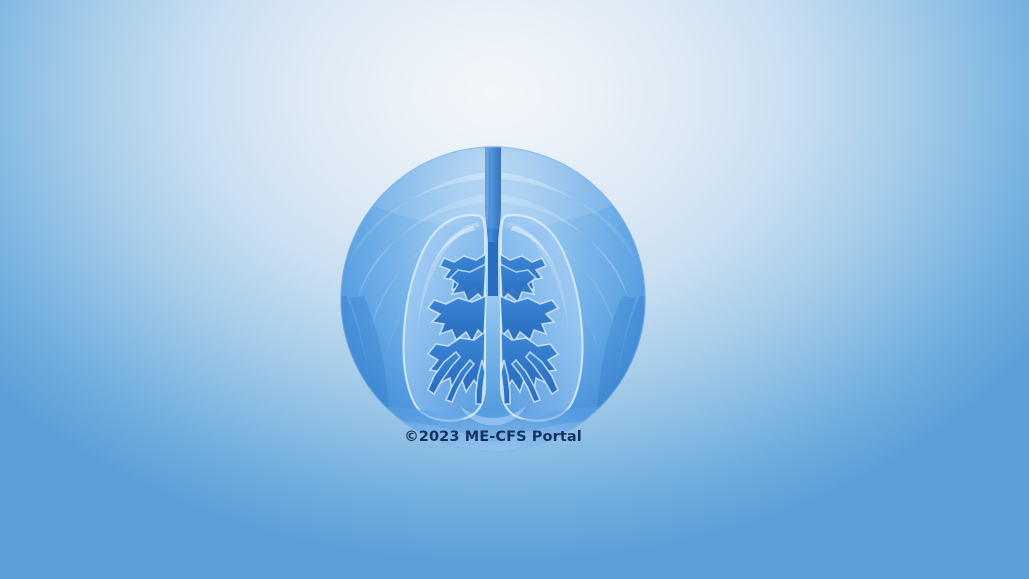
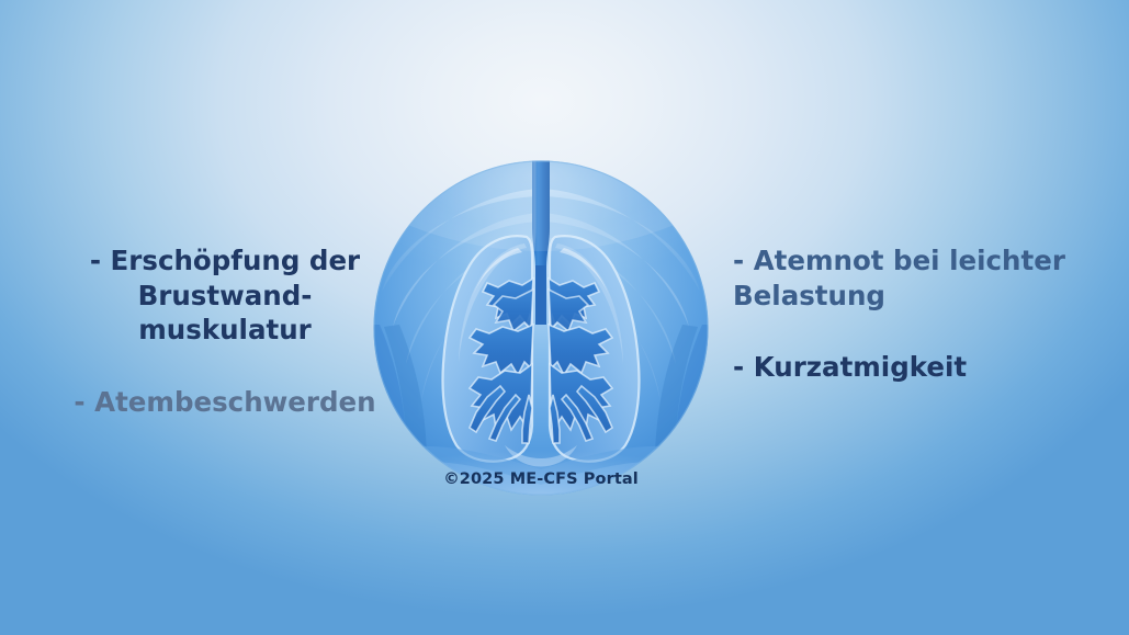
+ - Erschöpfung der
+ Brustwand-
+ muskulatur
+ - Atembeschwerden
+ - Atemnot bei leichter
+ Belastung
+ - Kurzatmigkeit
- ©2023 ME-CFS Portal
+ ©2025 ME-CFS Portal
